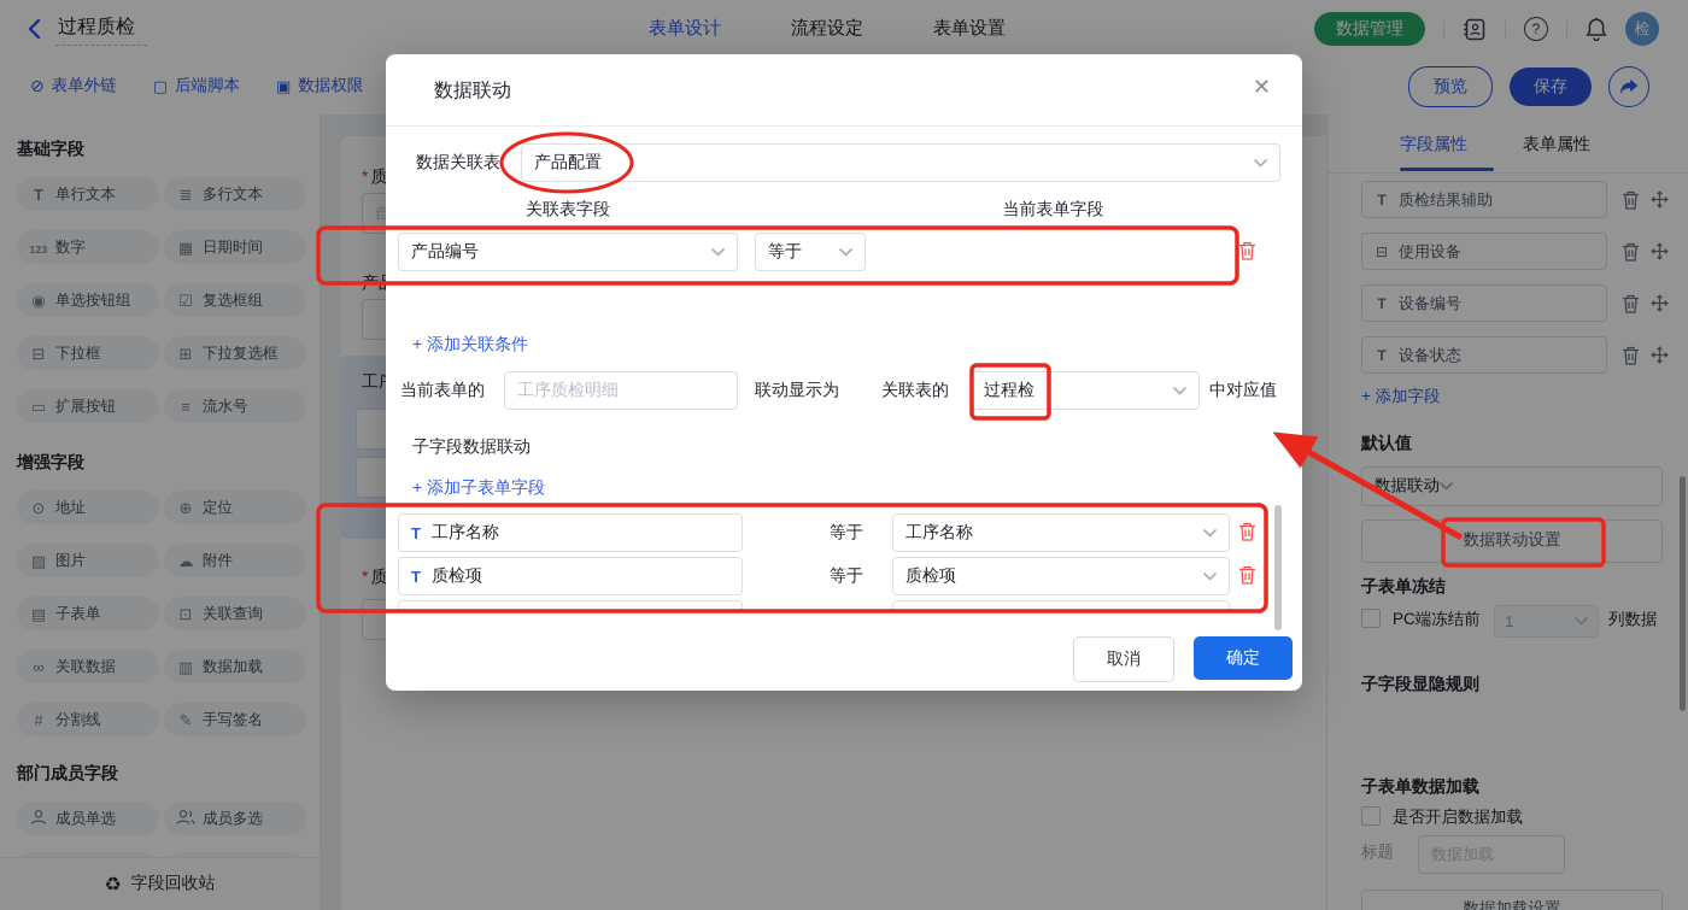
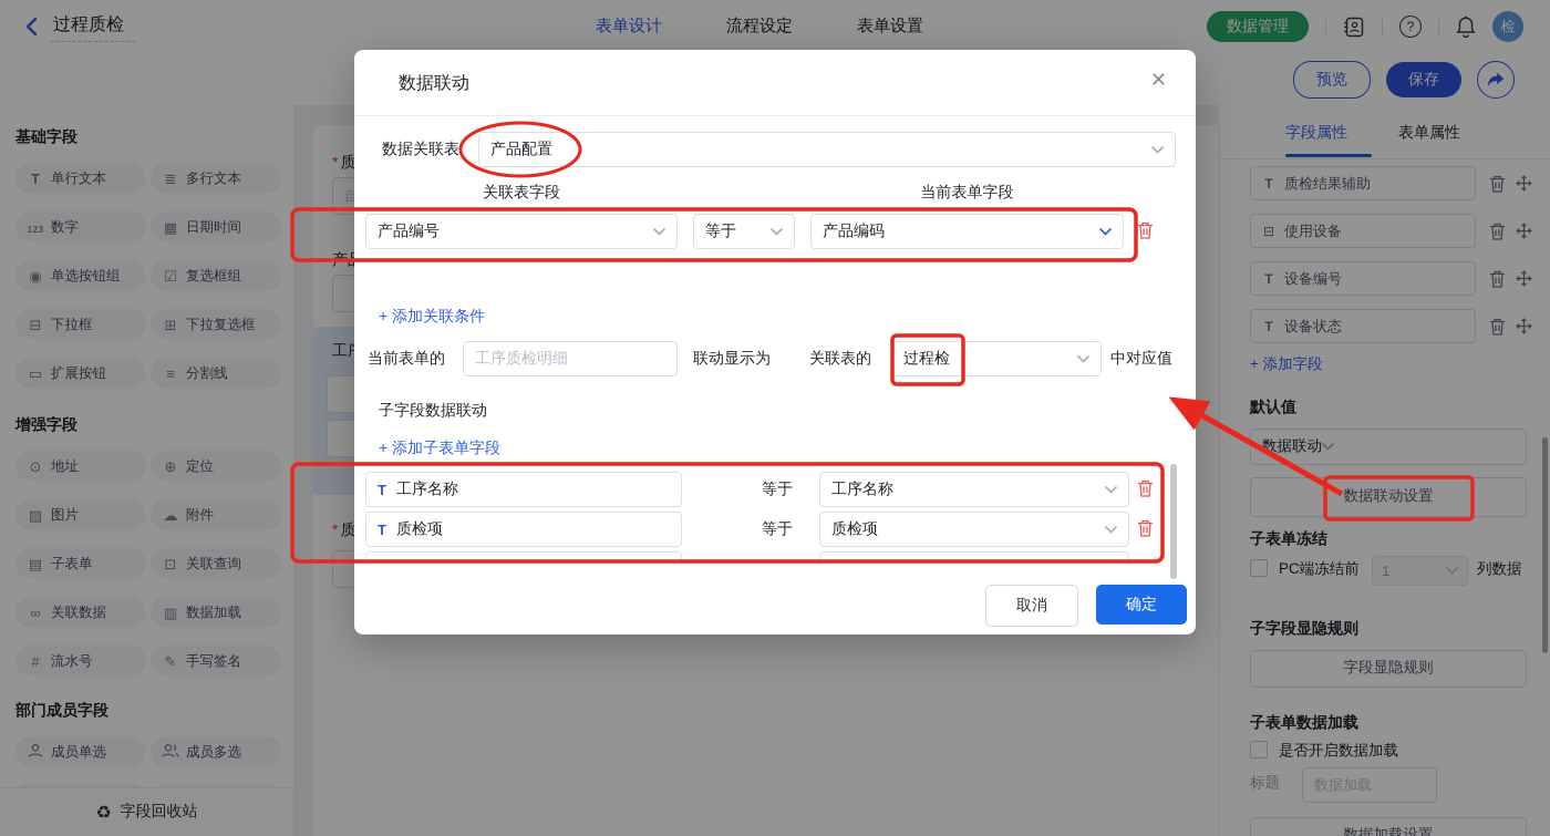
  过程质检
  表单设计
  流程设定
  表单设置
  数据管理
  ?
  检
- ⊘
- 表单外链
- ▢
- 后端脚本
- ▣
- 数据权限
  预览
  保存
  基础字段
  T
  单行文本
  ≣
  多行文本
  123
  数字
  ▦
  日期时间
  ◉
  单选按钮组
  ☑
  复选框组
  ⊟
  下拉框
  ⊞
  下拉复选框
  ▭
  扩展按钮
  ≡
- 流水号
+ 分割线
  增强字段
  ⊙
  地址
  ⊕
  定位
  ▨
  图片
  ☁
  附件
  ▤
  子表单
  ⊡
  关联查询
  ∞
  关联数据
  ▥
  数据加载
  #
- 分割线
+ 流水号
  ✎
  手写签名
  部门成员字段
  成员单选
  成员多选
  ♻
  字段回收站
  字段属性
  表单属性
  T
  质检结果辅助
  ⊟
  使用设备
  T
  设备编号
  T
  设备状态
  + 添加字段
  默认值
  数据联动
  数据联动设置
  子表单冻结
  PC端冻结前
  1
  列数据
  子字段显隐规则
+ 字段显隐规则
  子表单数据加载
  是否开启数据加载
  标题
  数据加载
  数据加载设置
  数据联动
  ✕
  数据关联表
  产品配置
  关联表字段
  当前表单字段
  产品编号
  等于
+ 产品编码
  + 添加关联条件
  当前表单的
  工序质检明细
  联动显示为
  关联表的
  过程检
  中对应值
  子字段数据联动
  + 添加子表单字段
  T
  工序名称
  等于
  工序名称
  T
  质检项
  等于
  质检项
  取消
  确定
